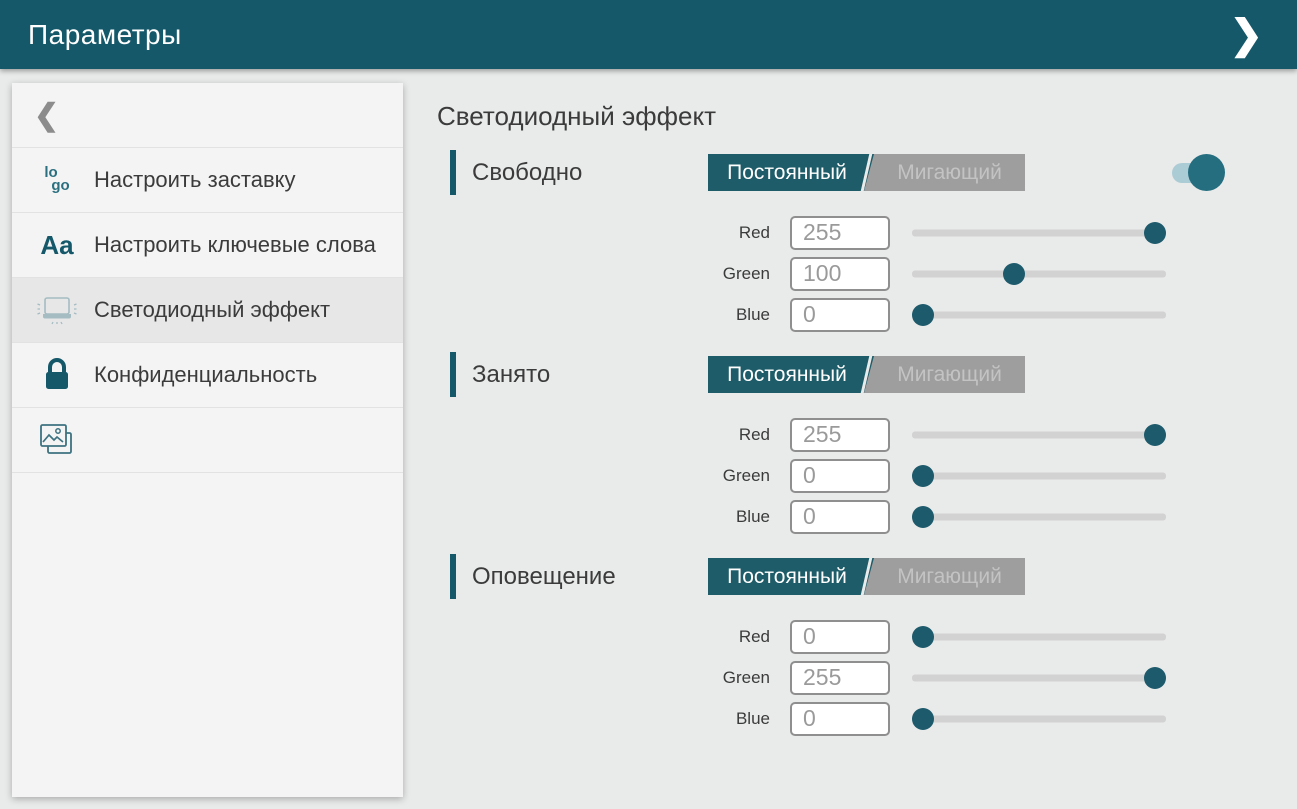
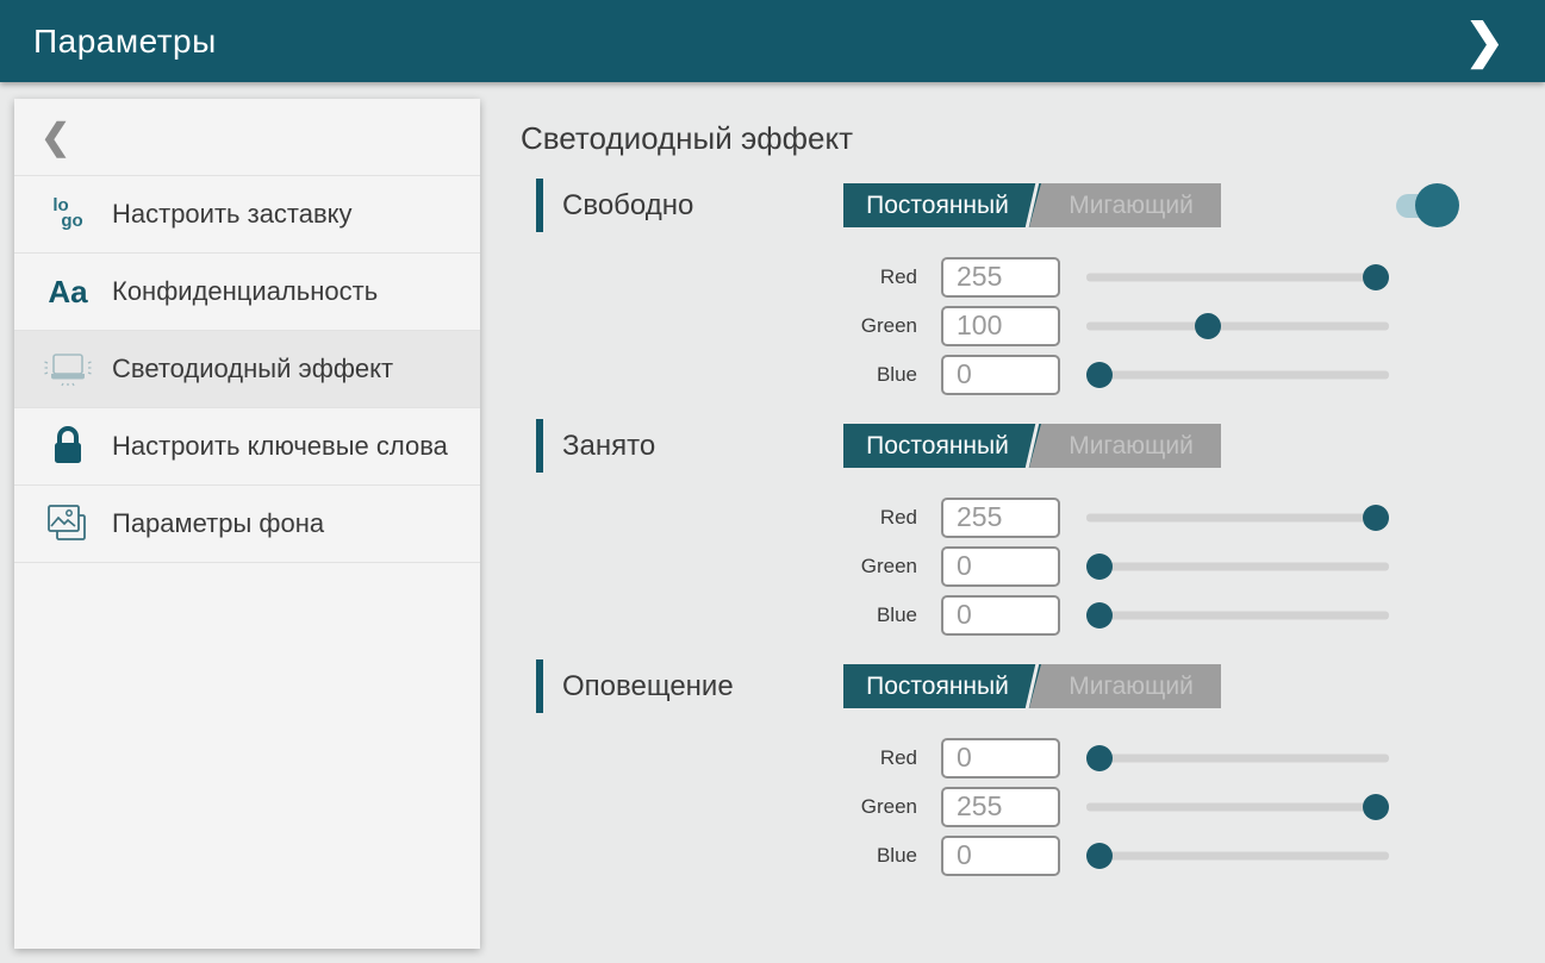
  Параметры
  ❯
  ❮
  lo
  go
  Настроить заставку
  Aa
- Настроить ключевые слова
+ Конфиденциальность
  Светодиодный эффект
- Конфиденциальность
+ Настроить ключевые слова
+ Параметры фона
  Светодиодный эффект
  Свободно
  Постоянный
  Мигающий
  Red
  255
  Green
  100
  Blue
  0
  Занято
  Постоянный
  Мигающий
  Red
  255
  Green
  0
  Blue
  0
  Оповещение
  Постоянный
  Мигающий
  Red
  0
  Green
  255
  Blue
  0
